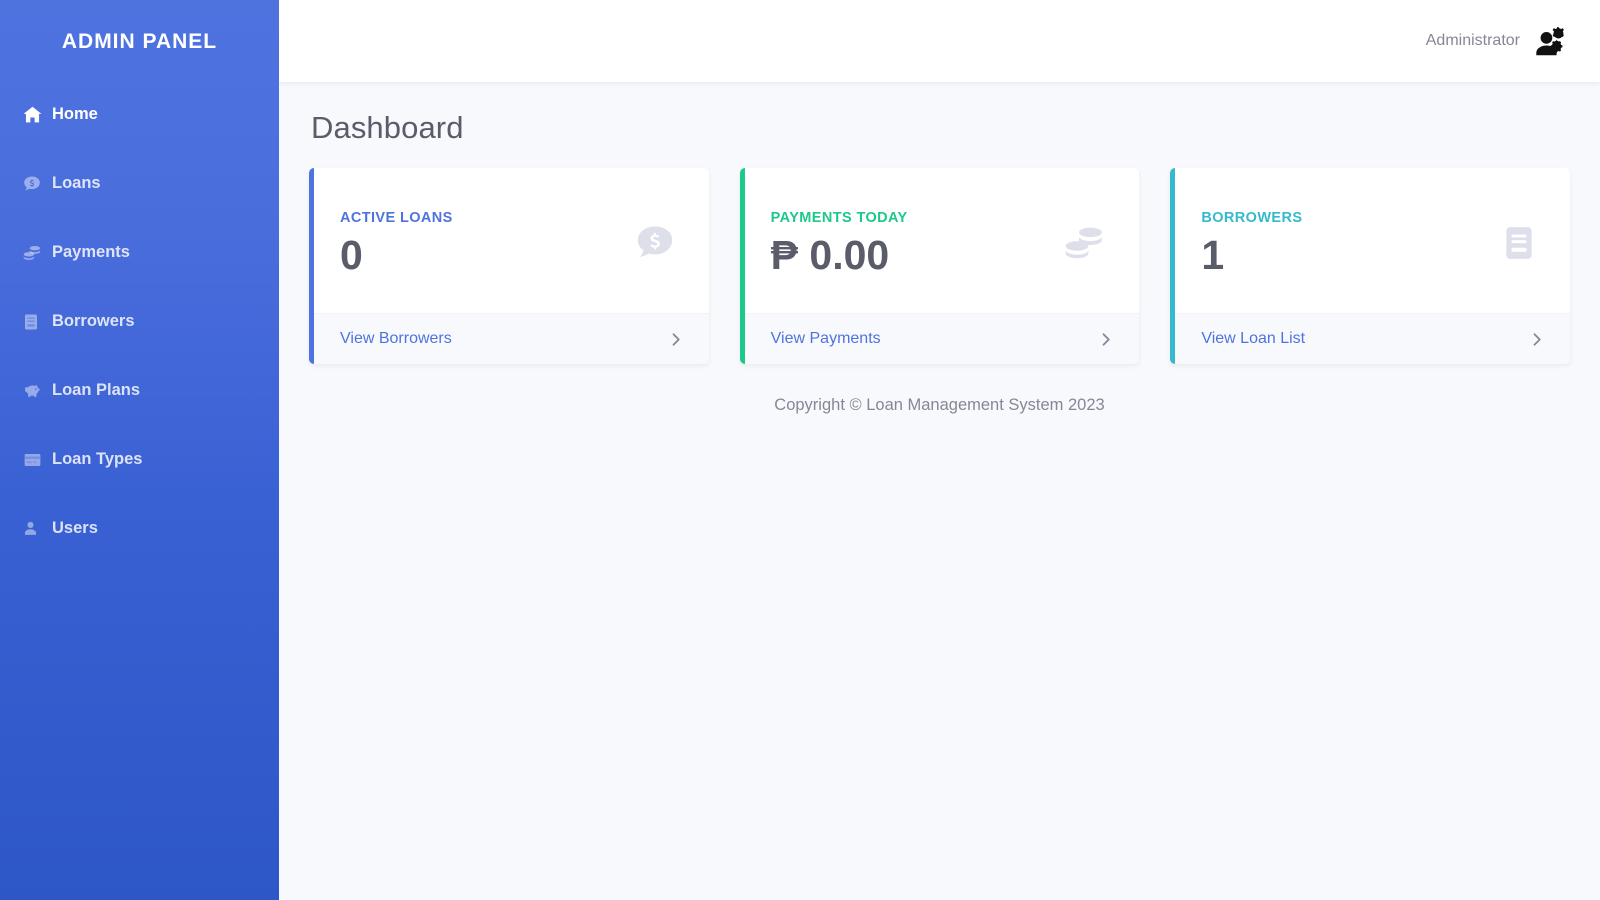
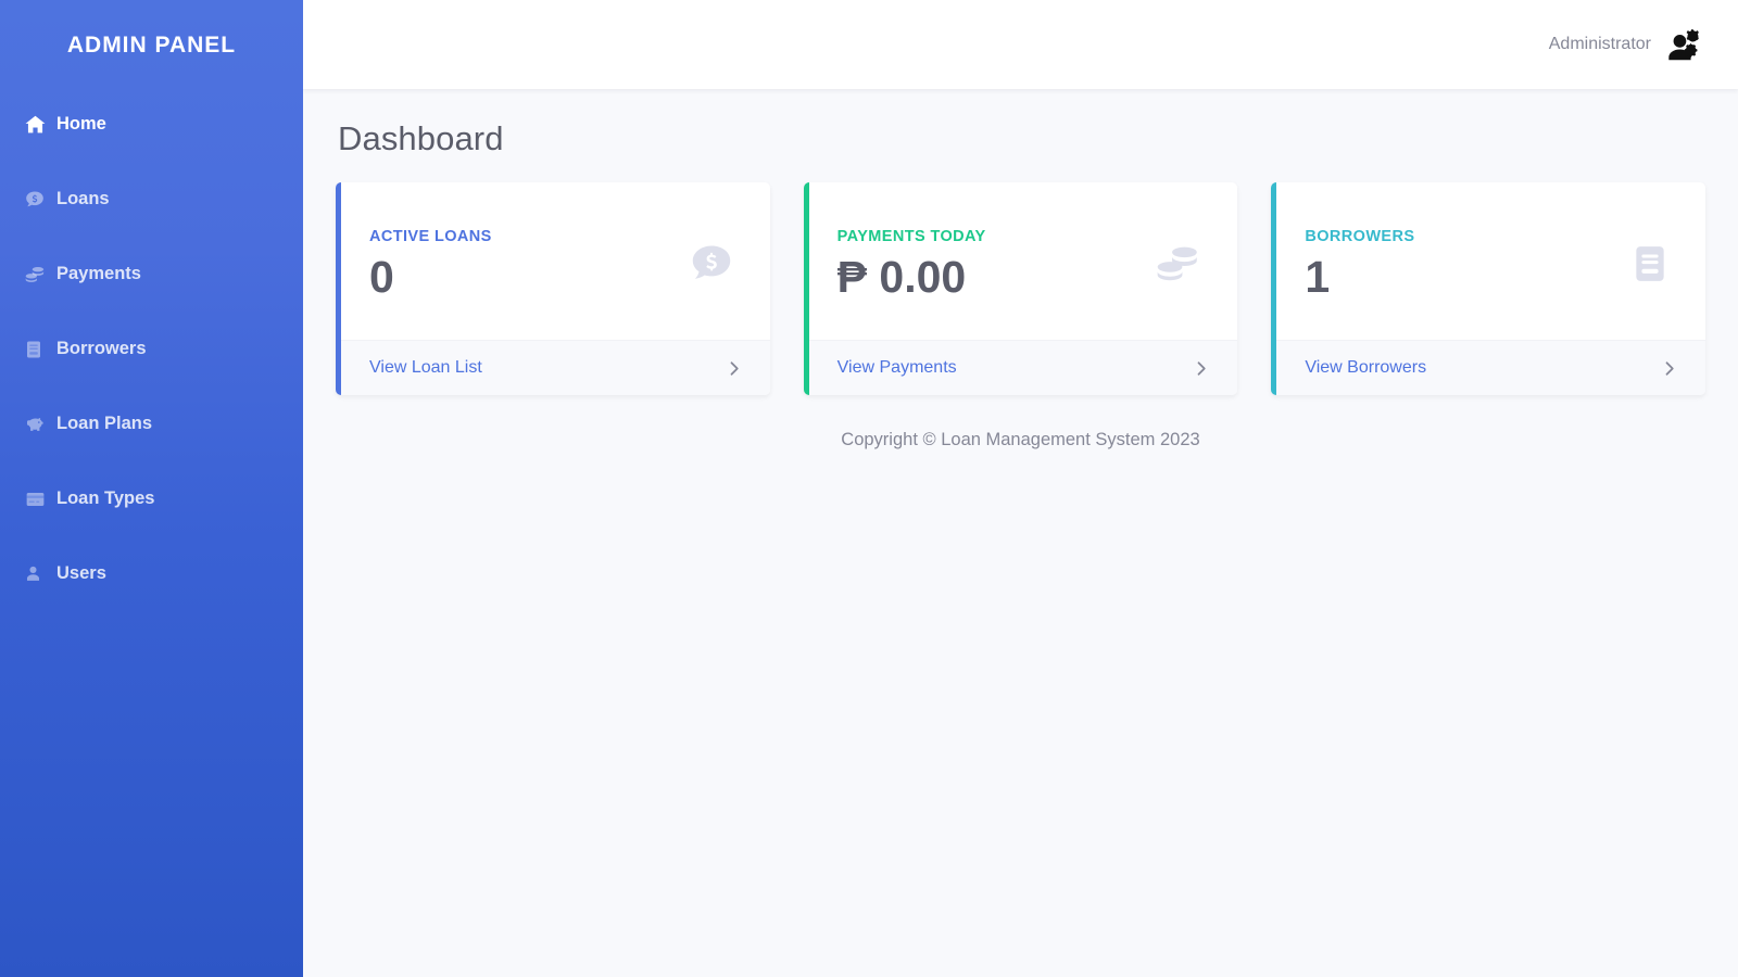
  ADMIN PANEL
  Home
  Loans
  Payments
  Borrowers
  Loan Plans
  Loan Types
  Users
  Administrator
  Dashboard
  ACTIVE LOANS
  0
- View Borrowers
+ View Loan List
  PAYMENTS TODAY
  ₱ 0.00
  View Payments
  BORROWERS
  1
- View Loan List
+ View Borrowers
  Copyright © Loan Management System 2023
